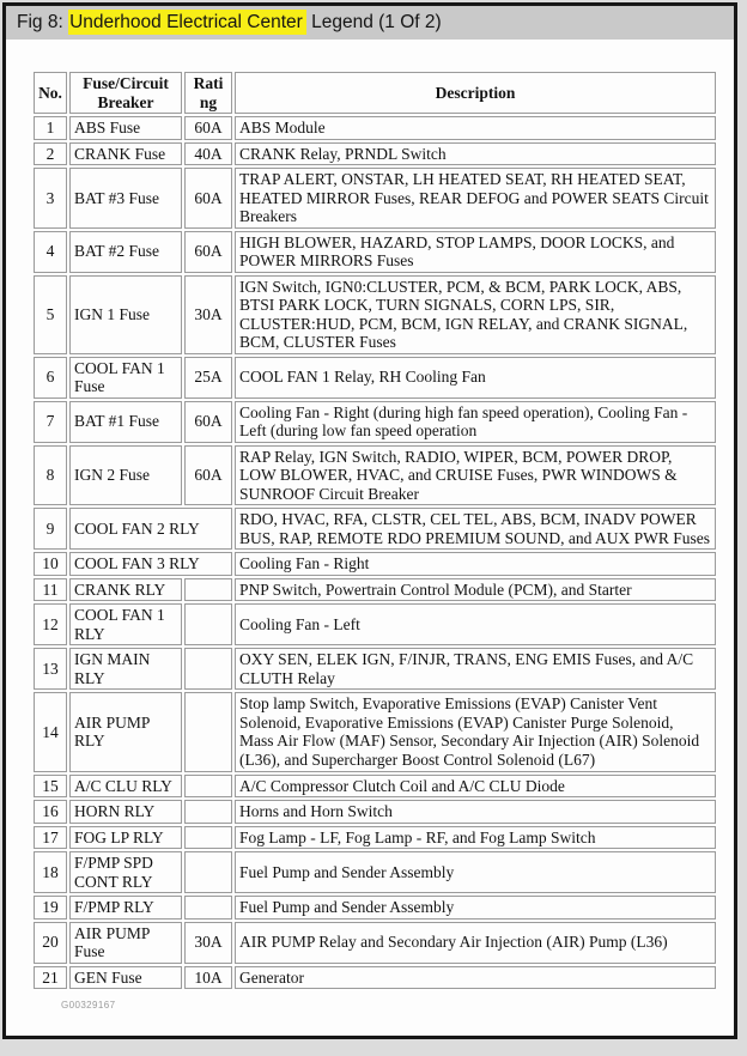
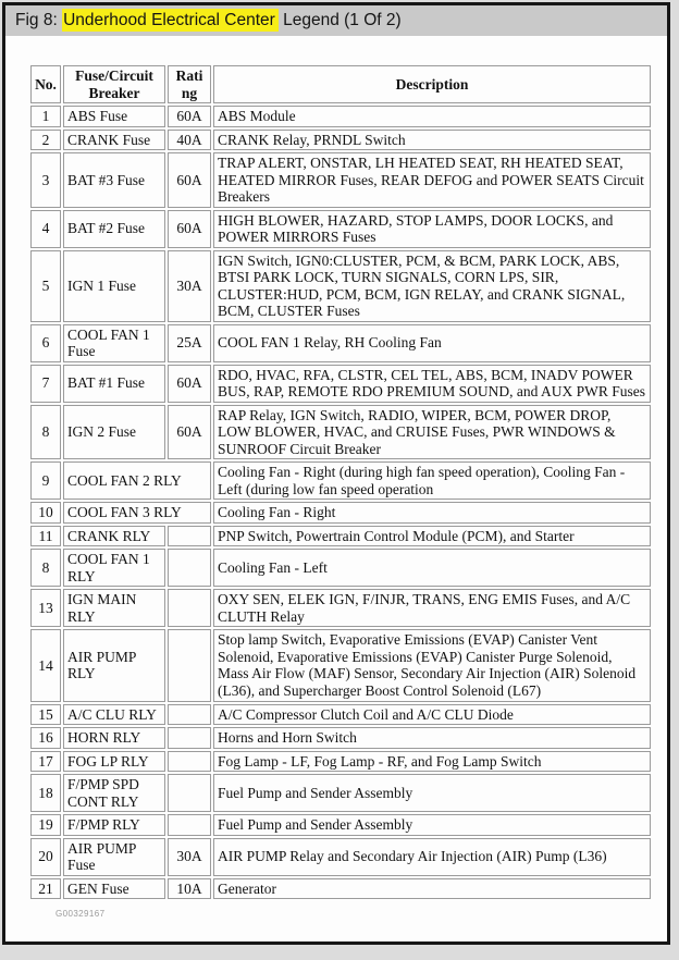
  Fig 8: Underhood Electrical Center Legend (1 Of 2)
  No.	Fuse/Circuit Breaker	Rating	Description
  1	ABS Fuse	60A	ABS Module
  2	CRANK Fuse	40A	CRANK Relay, PRNDL Switch
  3	BAT #3 Fuse	60A	TRAP ALERT, ONSTAR, LH HEATED SEAT, RH HEATED SEAT, HEATED MIRROR Fuses, REAR DEFOG and POWER SEATS Circuit Breakers
  4	BAT #2 Fuse	60A	HIGH BLOWER, HAZARD, STOP LAMPS, DOOR LOCKS, and POWER MIRRORS Fuses
  5	IGN 1 Fuse	30A	IGN Switch, IGN0:CLUSTER, PCM, & BCM, PARK LOCK, ABS, BTSI PARK LOCK, TURN SIGNALS, CORN LPS, SIR, CLUSTER:HUD, PCM, BCM, IGN RELAY, and CRANK SIGNAL, BCM, CLUSTER Fuses
  6	COOL FAN 1 Fuse	25A	COOL FAN 1 Relay, RH Cooling Fan
- 7	BAT #1 Fuse	60A	Cooling Fan - Right (during high fan speed operation), Cooling Fan - Left (during low fan speed operation
+ 7	BAT #1 Fuse	60A	RDO, HVAC, RFA, CLSTR, CEL TEL, ABS, BCM, INADV POWER BUS, RAP, REMOTE RDO PREMIUM SOUND, and AUX PWR Fuses
  8	IGN 2 Fuse	60A	RAP Relay, IGN Switch, RADIO, WIPER, BCM, POWER DROP, LOW BLOWER, HVAC, and CRUISE Fuses, PWR WINDOWS & SUNROOF Circuit Breaker
- 9	COOL FAN 2 RLY	RDO, HVAC, RFA, CLSTR, CEL TEL, ABS, BCM, INADV POWER BUS, RAP, REMOTE RDO PREMIUM SOUND, and AUX PWR Fuses
+ 9	COOL FAN 2 RLY	Cooling Fan - Right (during high fan speed operation), Cooling Fan - Left (during low fan speed operation
  10	COOL FAN 3 RLY	Cooling Fan - Right
  11	CRANK RLY		PNP Switch, Powertrain Control Module (PCM), and Starter
- 12	COOL FAN 1 RLY		Cooling Fan - Left
+ 8	COOL FAN 1 RLY		Cooling Fan - Left
  13	IGN MAIN RLY		OXY SEN, ELEK IGN, F/INJR, TRANS, ENG EMIS Fuses, and A/C CLUTH Relay
  14	AIR PUMP RLY		Stop lamp Switch, Evaporative Emissions (EVAP) Canister Vent Solenoid, Evaporative Emissions (EVAP) Canister Purge Solenoid, Mass Air Flow (MAF) Sensor, Secondary Air Injection (AIR) Solenoid (L36), and Supercharger Boost Control Solenoid (L67)
  15	A/C CLU RLY		A/C Compressor Clutch Coil and A/C CLU Diode
  16	HORN RLY		Horns and Horn Switch
  17	FOG LP RLY		Fog Lamp - LF, Fog Lamp - RF, and Fog Lamp Switch
  18	F/PMP SPD CONT RLY		Fuel Pump and Sender Assembly
  19	F/PMP RLY		Fuel Pump and Sender Assembly
  20	AIR PUMP Fuse	30A	AIR PUMP Relay and Secondary Air Injection (AIR) Pump (L36)
  21	GEN Fuse	10A	Generator
  G00329167
